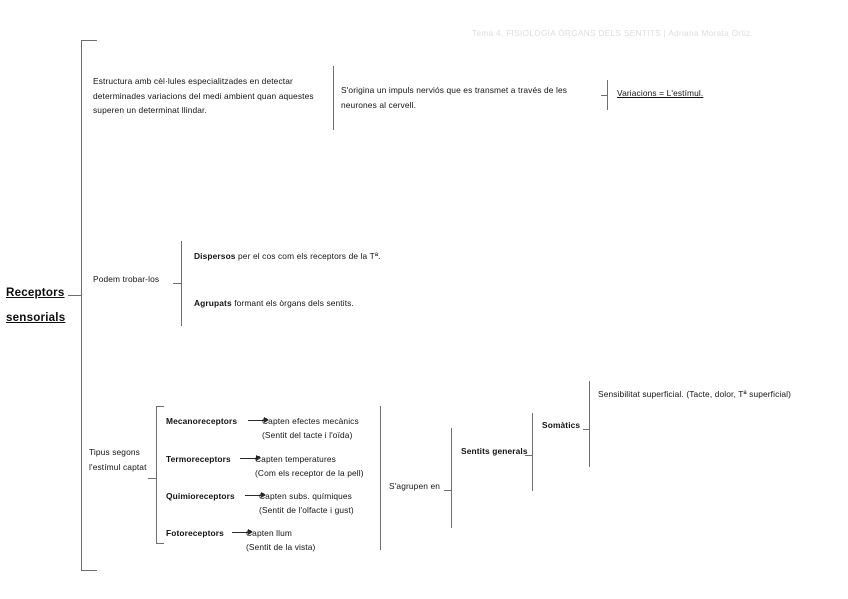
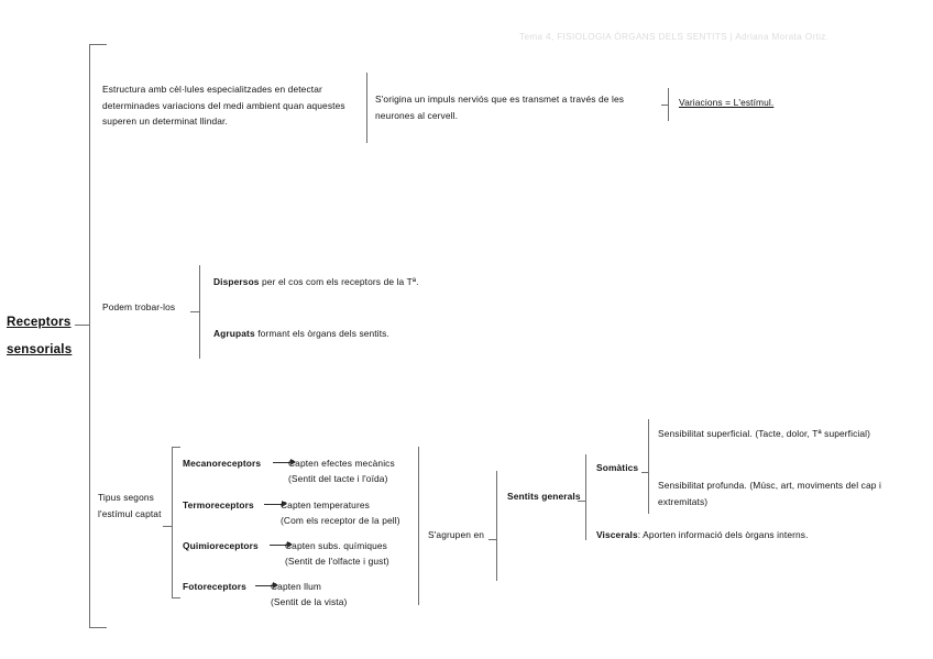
  Tema 4, FISIOLOGIA ÒRGANS DELS SENTITS | Adriana Morata Ortiz.
  Receptors
  sensorials
  Estructura amb cèl·lules especialitzades en detectar determinades variacions del medi ambient quan aquestes superen un determinat llindar.
  S'origina un impuls nerviós que es transmet a través de les neurones al cervell.
  Variacions = L'estímul.
  Podem trobar-los
  Dispersos per el cos com els receptors de la Tª.
  Agrupats formant els òrgans dels sentits.
  Tipus segons l'estímul captat
  Mecanoreceptors
  Capten efectes mecànics
  (Sentit del tacte i l'oïda)
  Termoreceptors
  Capten temperatures
  (Com els receptor de la pell)
  Quimioreceptors
  Capten subs. químiques
  (Sentit de l'olfacte i gust)
  Fotoreceptors
  Capten llum
  (Sentit de la vista)
  S'agrupen en
  Sentits generals
  Somàtics
  Sensibilitat superficial. (Tacte, dolor, Tª superficial)
+ Sensibilitat profunda. (Músc, art, moviments del cap i extremitats)
+ Viscerals: Aporten informació dels òrgans interns.
